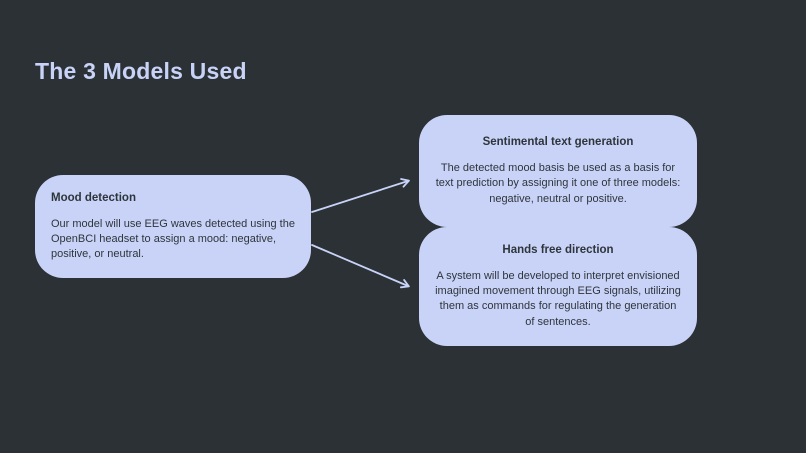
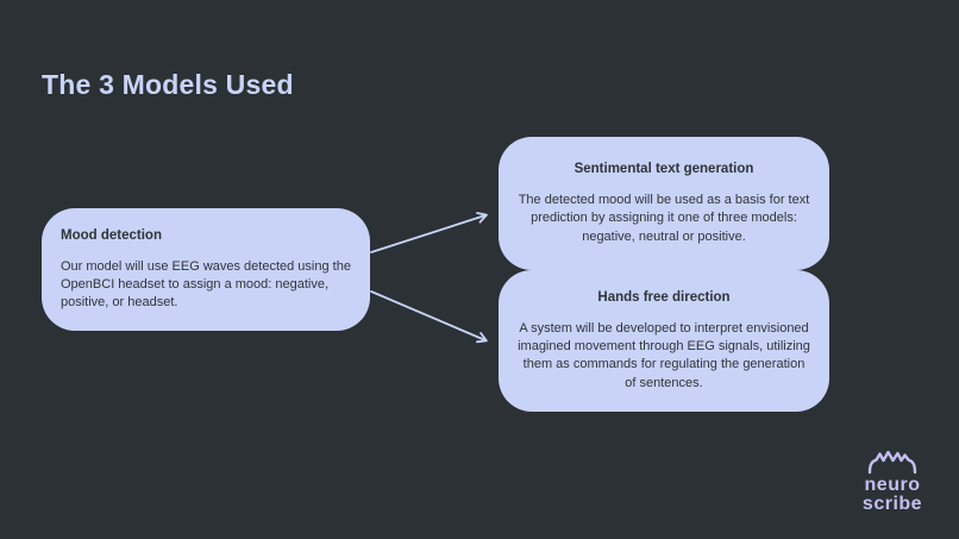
  The 3 Models Used
  Mood detection
- Our model will use EEG waves detected using the OpenBCI headset to assign a mood: negative, positive, or neutral.
+ Our model will use EEG waves detected using the OpenBCI headset to assign a mood: negative, positive, or headset.
  Sentimental text generation
- The detected mood basis be used as a basis for text prediction by assigning it one of three models: negative, neutral or positive.
+ The detected mood will be used as a basis for text prediction by assigning it one of three models: negative, neutral or positive.
  Hands free direction
  A system will be developed to interpret envisioned imagined movement through EEG signals, utilizing them as commands for regulating the generation of sentences.
+ neuro
+ scribe
